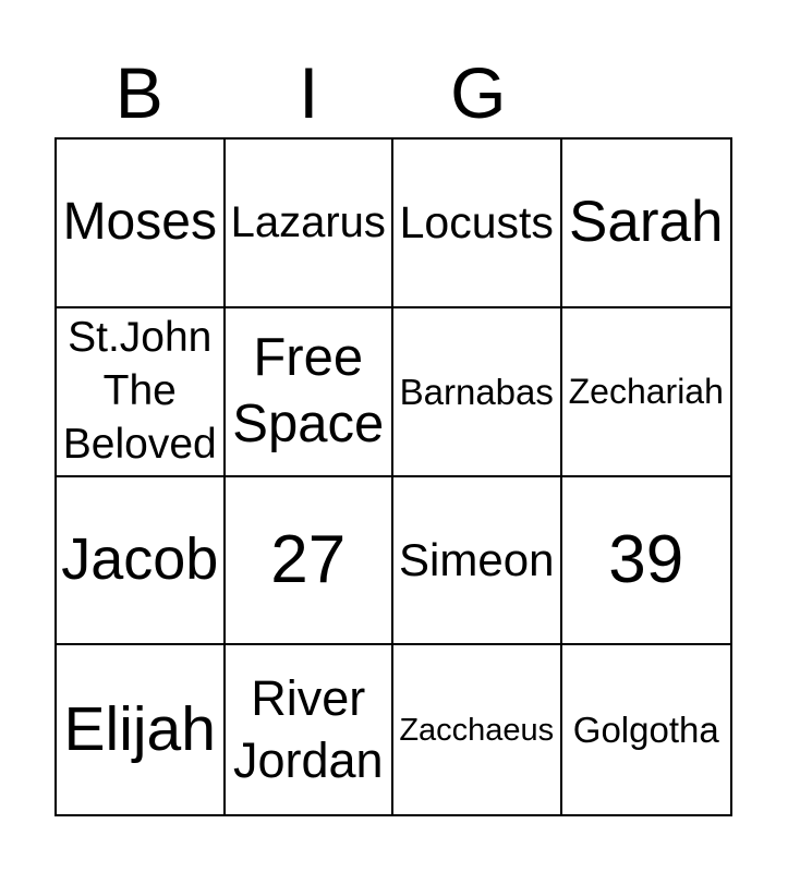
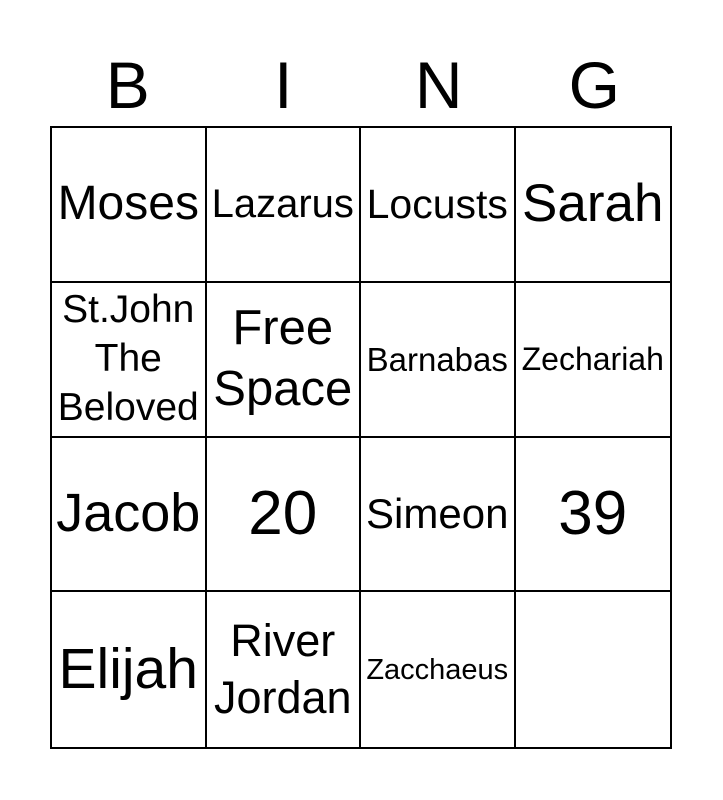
  B
  I
+ N
  G
  Moses
  Lazarus
  Locusts
  Sarah
  St.John The Beloved
  Free Space
  Barnabas
  Zechariah
  Jacob
- 27
+ 20
  Simeon
  39
  Elijah
  River Jordan
  Zacchaeus
- Golgotha
